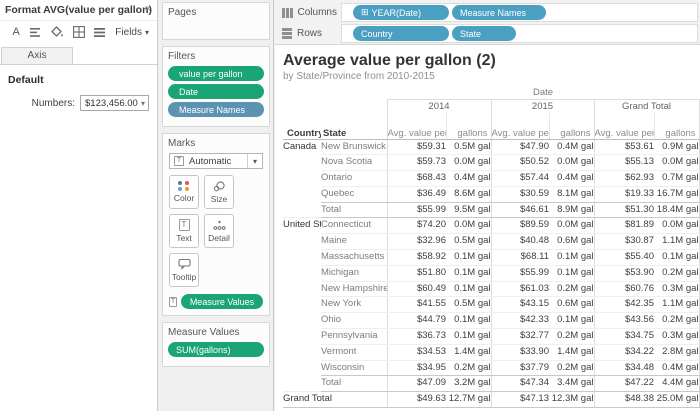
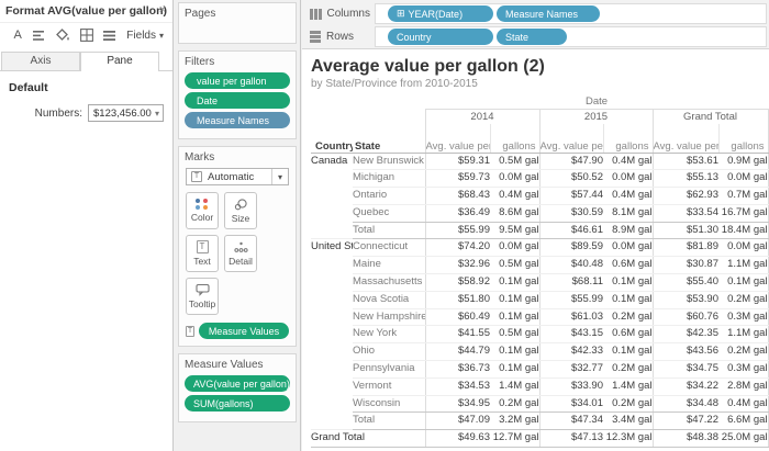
  Format AVG(value per gallon)
  ×
  A
  Fields
  ▾
  Axis
+ Pane
  Default
  Numbers:
  $123,456.00
  ▾
  Pages
  Filters
  value per gallon
  Date
  Measure Names
  Marks
  Automatic
  ▾
  Color
  Size
  T
  Text
  Detail
  Tooltip
  Measure Values
  Measure Values
+ AVG(value per gallon)
  SUM(gallons)
  Columns
  ⊞
  YEAR(Date)
  Measure Names
  Rows
  Country
  State
  Average value per gallon (2)
  by State/Province from 2010-2015
  	Date
  	2014	2015	Grand Total
  Country	State	Avg. value pe	gallons	Avg. value pe	gallons	Avg. value per	gallons
  Canada	New Brunswick	$59.31	0.5M gal	$47.90	0.4M gal	$53.61	0.9M gal
- Nova Scotia	$59.73	0.0M gal	$50.52	0.0M gal	$55.13	0.0M gal
+ Michigan	$59.73	0.0M gal	$50.52	0.0M gal	$55.13	0.0M gal
  Ontario	$68.43	0.4M gal	$57.44	0.4M gal	$62.93	0.7M gal
- Quebec	$36.49	8.6M gal	$30.59	8.1M gal	$19.33	16.7M gal
+ Quebec	$36.49	8.6M gal	$30.59	8.1M gal	$33.54	16.7M gal
  Total	$55.99	9.5M gal	$46.61	8.9M gal	$51.30	18.4M gal
  United St	Connecticut	$74.20	0.0M gal	$89.59	0.0M gal	$81.89	0.0M gal
  Maine	$32.96	0.5M gal	$40.48	0.6M gal	$30.87	1.1M gal
  Massachusetts	$58.92	0.1M gal	$68.11	0.1M gal	$55.40	0.1M gal
- Michigan	$51.80	0.1M gal	$55.99	0.1M gal	$53.90	0.2M gal
+ Nova Scotia	$51.80	0.1M gal	$55.99	0.1M gal	$53.90	0.2M gal
  New Hampshire	$60.49	0.1M gal	$61.03	0.2M gal	$60.76	0.3M gal
  New York	$41.55	0.5M gal	$43.15	0.6M gal	$42.35	1.1M gal
  Ohio	$44.79	0.1M gal	$42.33	0.1M gal	$43.56	0.2M gal
  Pennsylvania	$36.73	0.1M gal	$32.77	0.2M gal	$34.75	0.3M gal
  Vermont	$34.53	1.4M gal	$33.90	1.4M gal	$34.22	2.8M gal
- Wisconsin	$34.95	0.2M gal	$37.79	0.2M gal	$34.48	0.4M gal
+ Wisconsin	$34.95	0.2M gal	$34.01	0.2M gal	$34.48	0.4M gal
- Total	$47.09	3.2M gal	$47.34	3.4M gal	$47.22	4.4M gal
+ Total	$47.09	3.2M gal	$47.34	3.4M gal	$47.22	6.6M gal
  Grand Total	$49.63	12.7M gal	$47.13	12.3M gal	$48.38	25.0M gal
